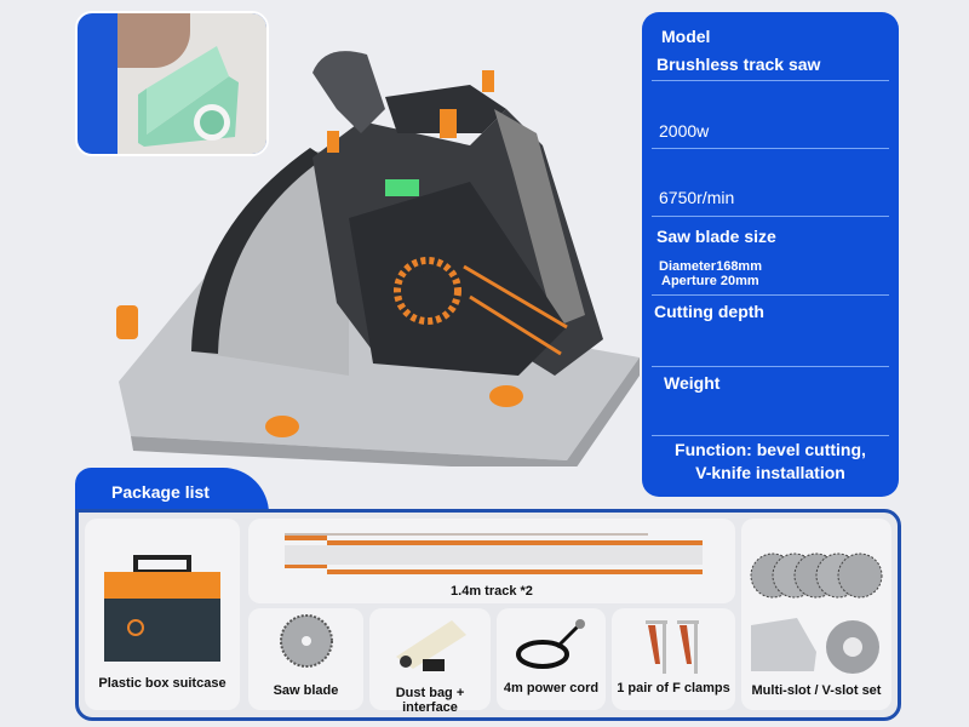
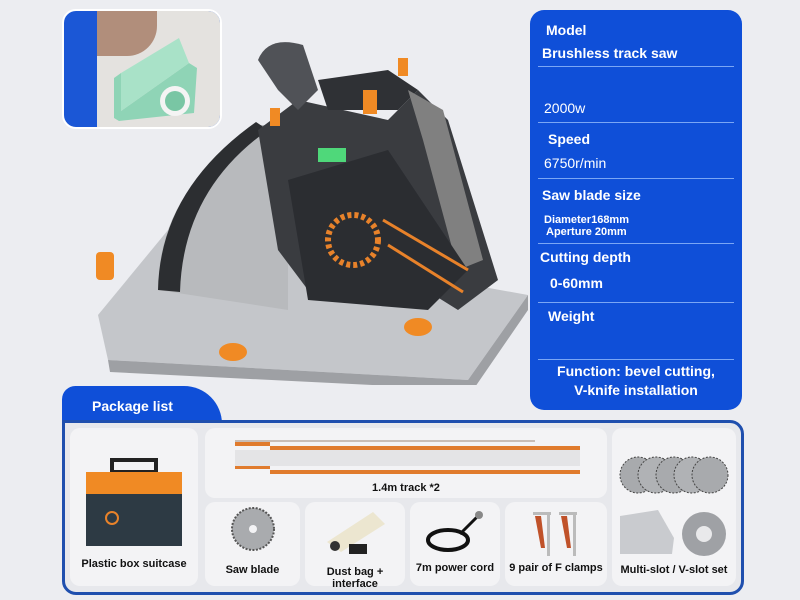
  Model
  Brushless track saw
  2000w
+ Speed
  6750r/min
  Saw blade size
  Diameter168mm
  Aperture 20mm
  Cutting depth
+ 0-60mm
  Weight
  Function: bevel cutting,
  V-knife installation
  Package list
  Plastic box suitcase
  1.4m track *2
  Saw blade
  Dust bag + interface
- 4m power cord
+ 7m power cord
- 1 pair of F clamps
+ 9 pair of F clamps
  Multi-slot / V-slot set
